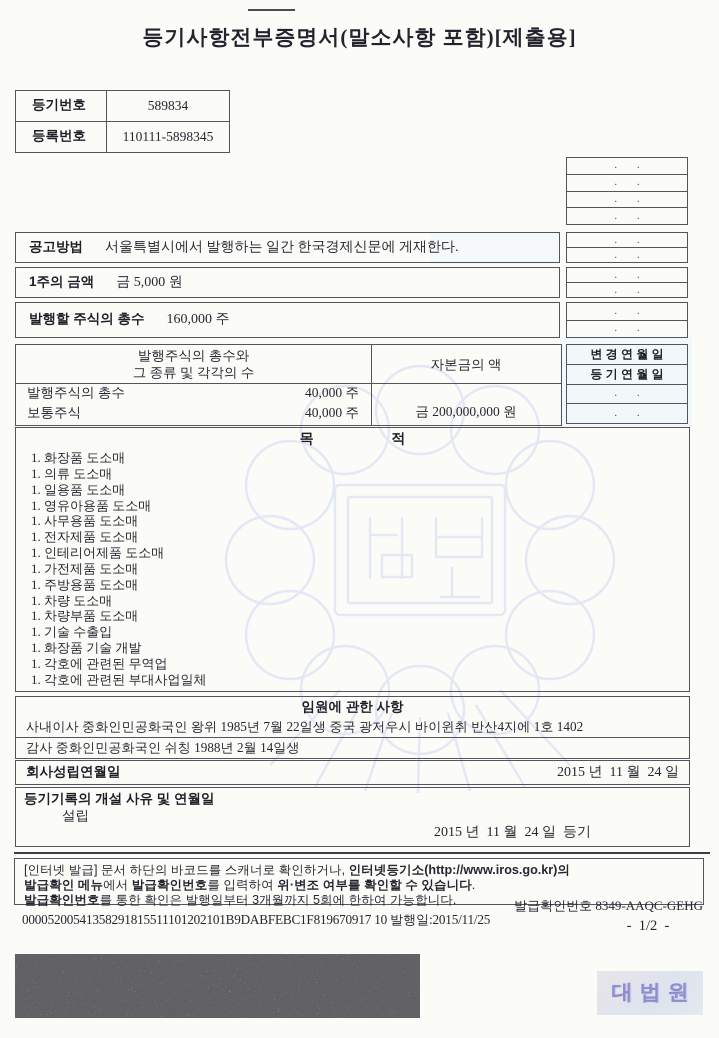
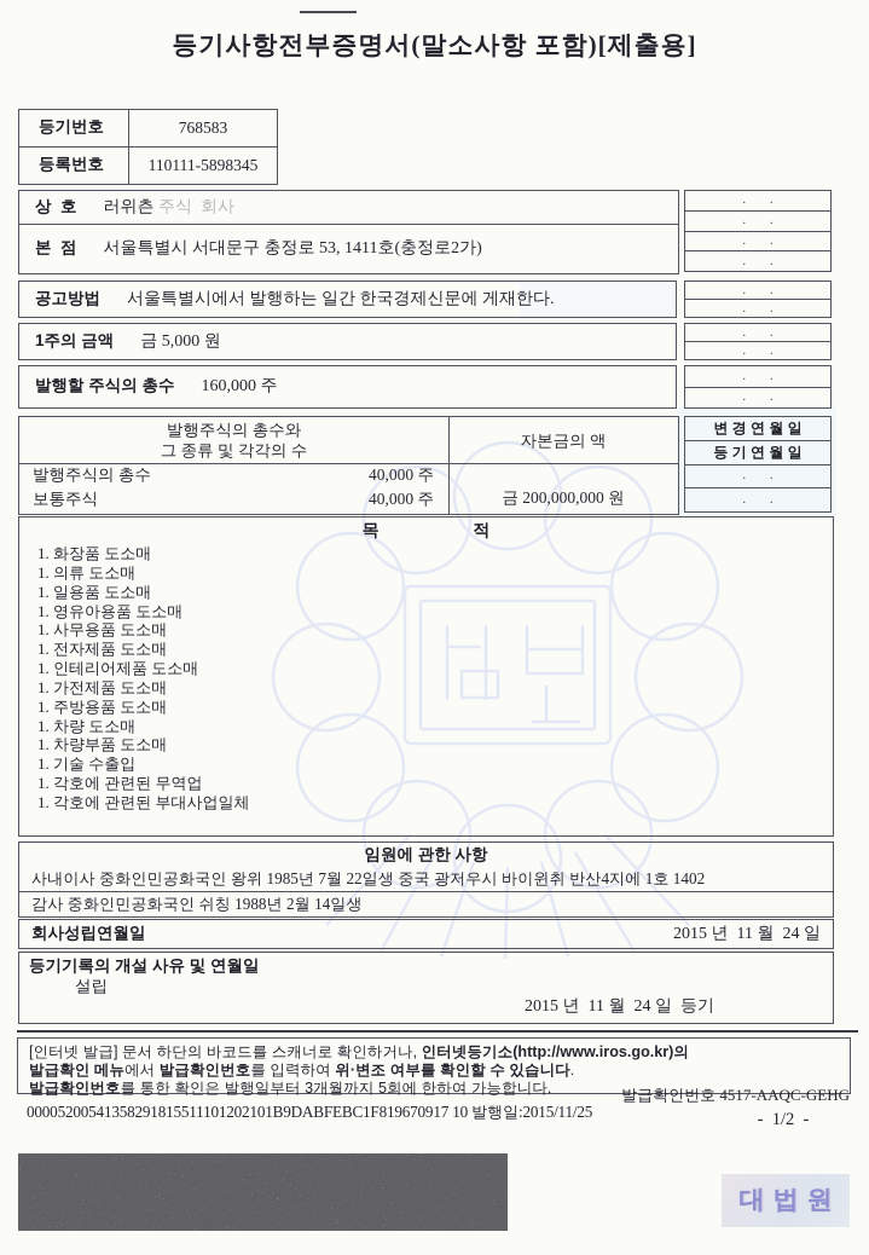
  등기사항전부증명서(말소사항 포함)[제출용]
  등기번호
- 589834
+ 768583
  등록번호
  110111-5898345
+ 상 호
+ 러위츤
+ 주식 회사
+ 본 점
+ 서울특별시 서대문구 충정로 53, 1411호(충정로2가)
  . .
  . .
  . .
  . .
  공고방법
  서울특별시에서 발행하는 일간 한국경제신문에 게재한다.
  . .
  . .
  1주의 금액
  금 5,000 원
  . .
  . .
  발행할 주식의 총수
  160,000 주
  . .
  . .
  발행주식의 총수와
  그 종류 및 각각의 수
  자본금의 액
  발행주식의 총수
  40,000 주
  보통주식
  40,000 주
  금 200,000,000 원
  변 경 연 월 일
  등 기 연 월 일
  . .
  . .
  목 적
  1. 화장품 도소매
  1. 의류 도소매
  1. 일용품 도소매
  1. 영유아용품 도소매
  1. 사무용품 도소매
  1. 전자제품 도소매
  1. 인테리어제품 도소매
  1. 가전제품 도소매
  1. 주방용품 도소매
  1. 차량 도소매
  1. 차량부품 도소매
  1. 기술 수출입
- 1. 화장품 기술 개발
  1. 각호에 관련된 무역업
  1. 각호에 관련된 부대사업일체
  임원에 관한 사항
  사내이사 중화인민공화국인 왕위 1985년 7월 22일생 중국 광저우시 바이윈취 반산4지에 1호 1402
  감사 중화인민공화국인 쉬칭 1988년 2월 14일생
  회사성립연월일
  2015 년 11 월 24 일
  등기기록의 개설 사유 및 연월일
  설립
  2015 년 11 월 24 일 등기
  [인터넷 발급] 문서 하단의 바코드를 스캐너로 확인하거나, 인터넷등기소(http://www.iros.go.kr)의
  발급확인 메뉴에서 발급확인번호를 입력하여 위·변조 여부를 확인할 수 있습니다.
  발급확인번호를 통한 확인은 발행일부터 3개월까지 5회에 한하여 가능합니다.
- 발급확인번호 8349-AAQC-GEHG
+ 발급확인번호 4517-AAQC-GEHG
  00005200541358291815511101202101B9DABFEBC1F819670917 10 발행일:2015/11/25
  - 1/2 -
  대법원
